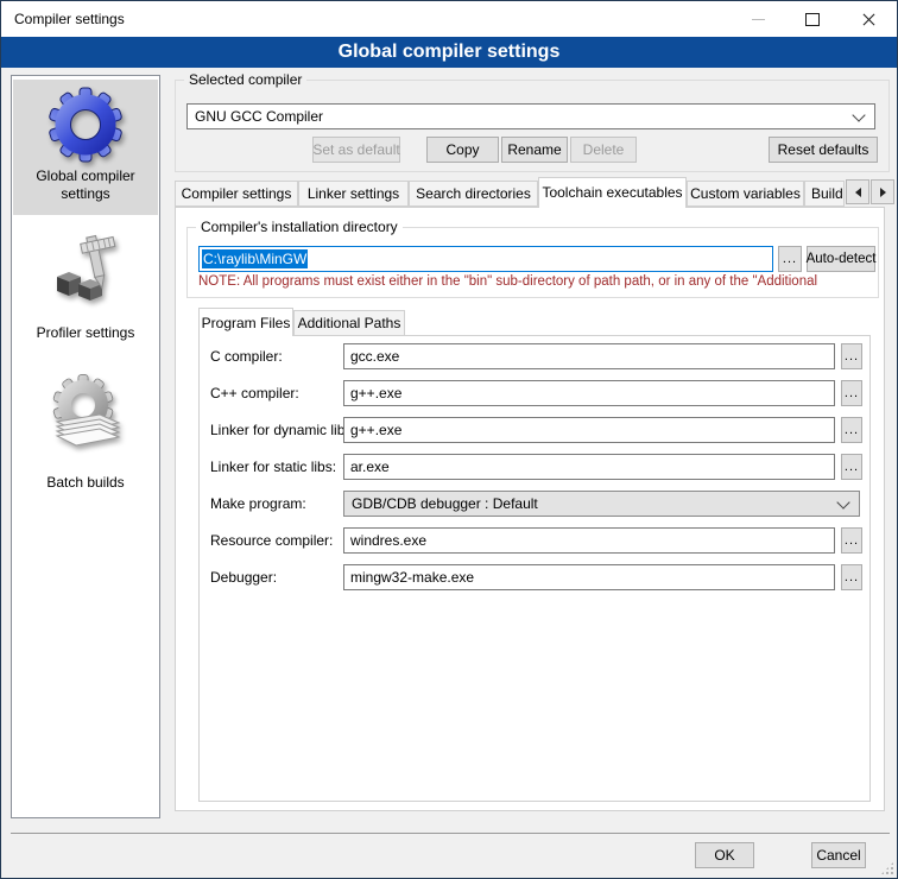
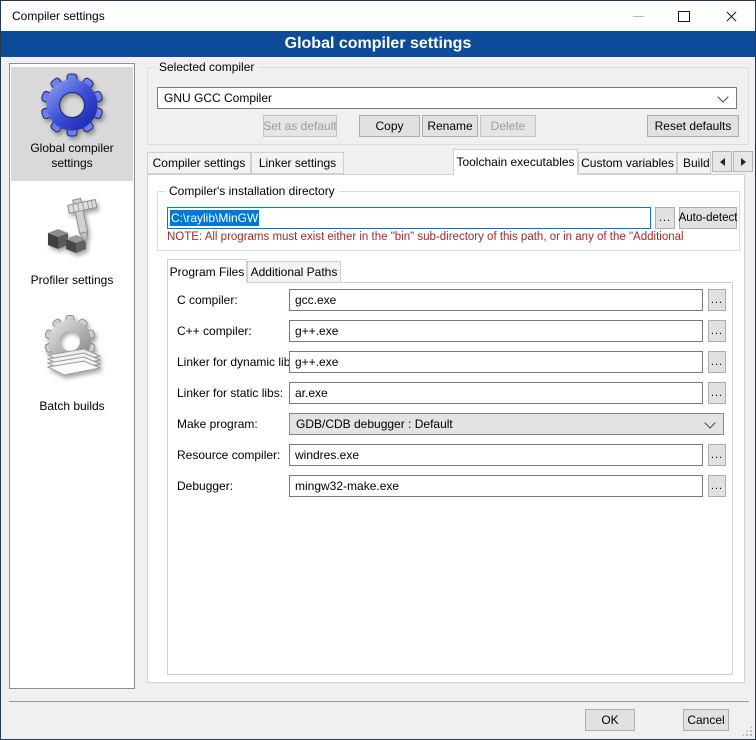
  Compiler settings
  Global compiler settings
  Global compiler settings
  Profiler settings
  Batch builds
  Selected compiler
  GNU GCC Compiler
  Set as default
  Copy
  Rename
  Delete
  Reset defaults
  Compiler settings
  Linker settings
- Search directories
  Toolchain executables
  Custom variables
  Compiler's installation directory
  C:\raylib\MinGW
  ...
  Auto-detect
- NOTE: All programs must exist either in the "bin" sub-directory of path path, or in any of the "Additional
+ NOTE: All programs must exist either in the "bin" sub-directory of this path, or in any of the "Additional
  Program Files
  Additional Paths
  C compiler:
  gcc.exe
  ...
  C++ compiler:
  g++.exe
  ...
  Linker for dynamic lib
  g++.exe
  ...
  Linker for static libs:
  ar.exe
  ...
  Make program:
  GDB/CDB debugger : Default
  Resource compiler:
  windres.exe
  ...
  Debugger:
  mingw32-make.exe
  ...
  OK
  Cancel
